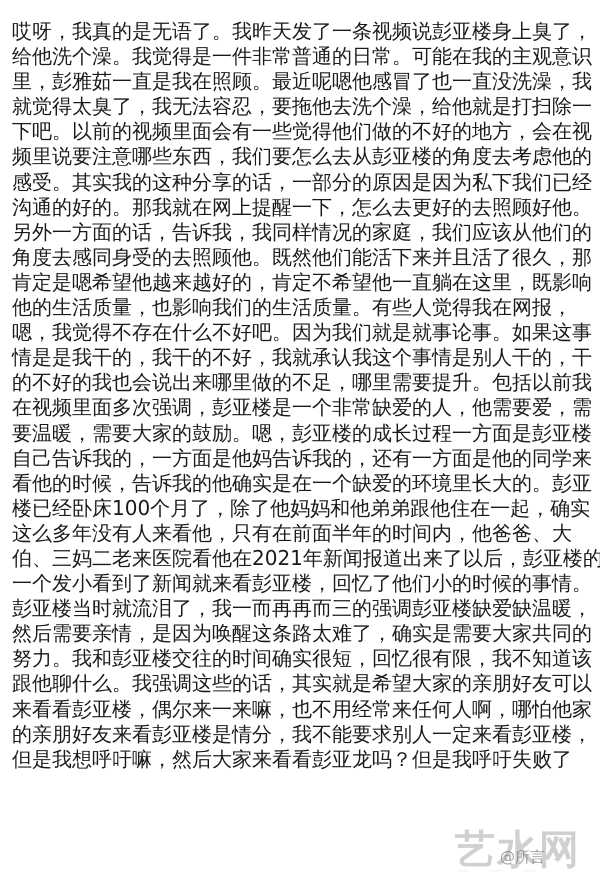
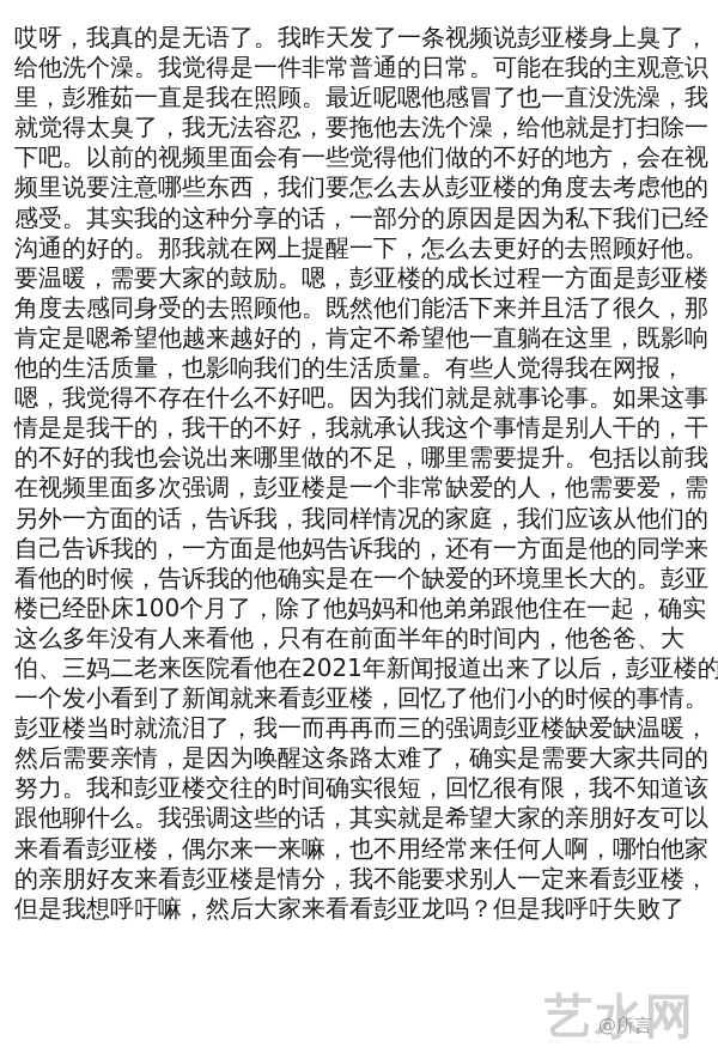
  哎呀，我真的是无语了。我昨天发了一条视频说彭亚楼身上臭了，
  给他洗个澡。我觉得是一件非常普通的日常。可能在我的主观意识
  里，彭雅茹一直是我在照顾。最近呢嗯他感冒了也一直没洗澡，我
  就觉得太臭了，我无法容忍，要拖他去洗个澡，给他就是打扫除一
  下吧。以前的视频里面会有一些觉得他们做的不好的地方，会在视
  频里说要注意哪些东西，我们要怎么去从彭亚楼的角度去考虑他的
  感受。其实我的这种分享的话，一部分的原因是因为私下我们已经
  沟通的好的。那我就在网上提醒一下，怎么去更好的去照顾好他。
- 另外一方面的话，告诉我，我同样情况的家庭，我们应该从他们的
+ 要温暖，需要大家的鼓励。嗯，彭亚楼的成长过程一方面是彭亚楼
  角度去感同身受的去照顾他。既然他们能活下来并且活了很久，那
  肯定是嗯希望他越来越好的，肯定不希望他一直躺在这里，既影响
  他的生活质量，也影响我们的生活质量。有些人觉得我在网报，
  嗯，我觉得不存在什么不好吧。因为我们就是就事论事。如果这事
  情是是我干的，我干的不好，我就承认我这个事情是别人干的，干
  的不好的我也会说出来哪里做的不足，哪里需要提升。包括以前我
  在视频里面多次强调，彭亚楼是一个非常缺爱的人，他需要爱，需
- 要温暖，需要大家的鼓励。嗯，彭亚楼的成长过程一方面是彭亚楼
+ 另外一方面的话，告诉我，我同样情况的家庭，我们应该从他们的
  自己告诉我的，一方面是他妈告诉我的，还有一方面是他的同学来
  看他的时候，告诉我的他确实是在一个缺爱的环境里长大的。彭亚
  楼已经卧床100个月了，除了他妈妈和他弟弟跟他住在一起，确实
  这么多年没有人来看他，只有在前面半年的时间内，他爸爸、大
  伯、三妈二老来医院看他在2021年新闻报道出来了以后，彭亚楼的
  一个发小看到了新闻就来看彭亚楼，回忆了他们小的时候的事情。
  彭亚楼当时就流泪了，我一而再再而三的强调彭亚楼缺爱缺温暖，
  然后需要亲情，是因为唤醒这条路太难了，确实是需要大家共同的
  努力。我和彭亚楼交往的时间确实很短，回忆很有限，我不知道该
  跟他聊什么。我强调这些的话，其实就是希望大家的亲朋好友可以
  来看看彭亚楼，偶尔来一来嘛，也不用经常来任何人啊，哪怕他家
  的亲朋好友来看彭亚楼是情分，我不能要求别人一定来看彭亚楼，
  但是我想呼吁嘛，然后大家来看看彭亚龙吗？但是我呼吁失败了
  艺水网
  @所言
